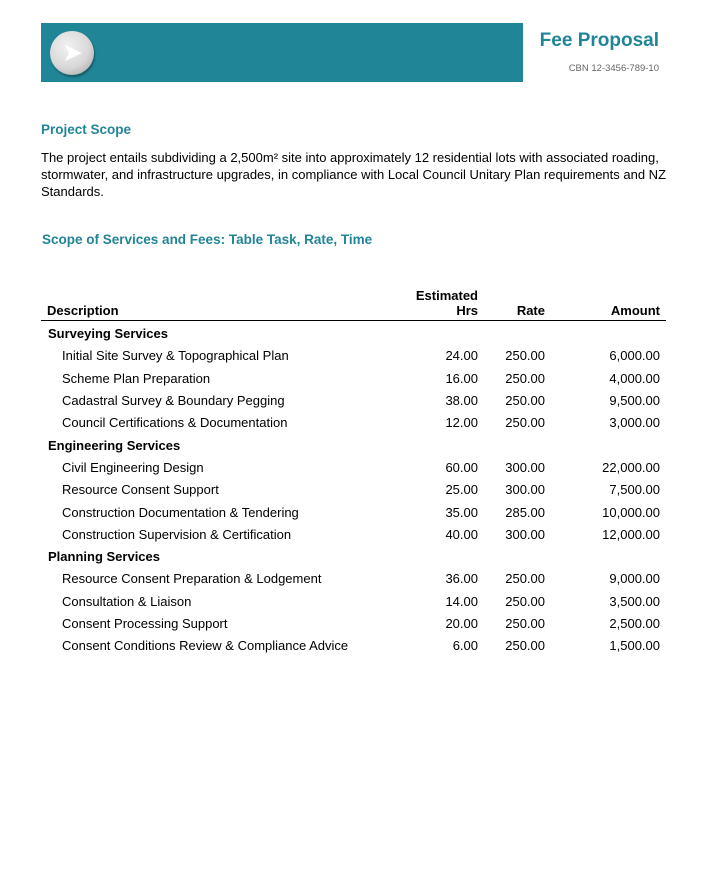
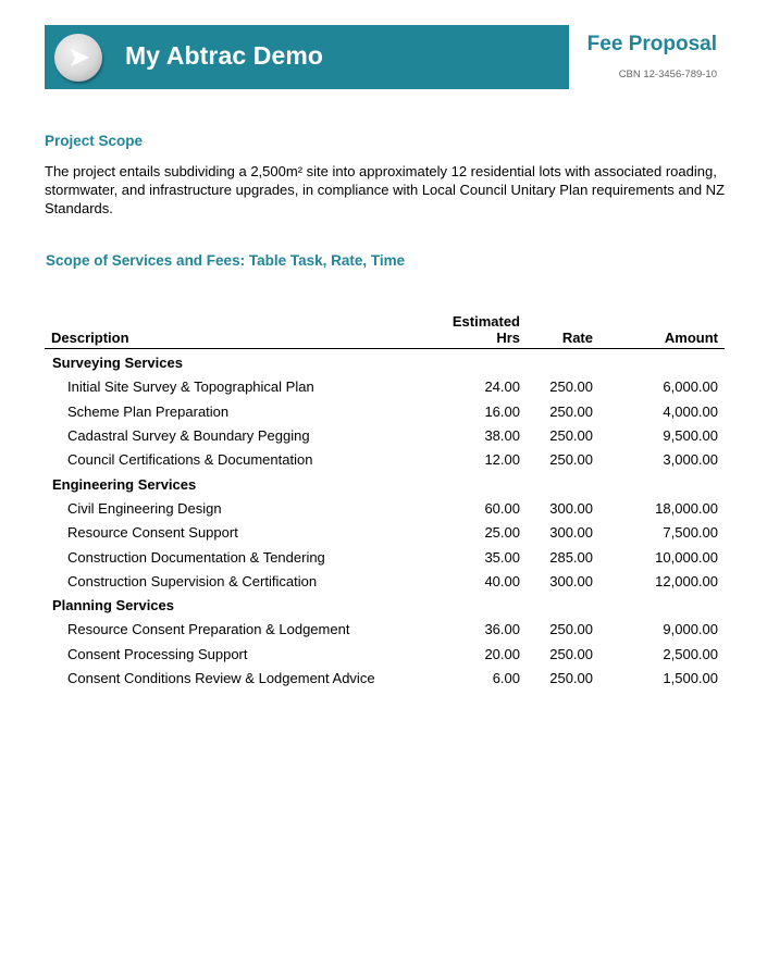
+ My Abtrac Demo
  Fee Proposal
  CBN 12-3456-789-10
  Project Scope
  The project entails subdividing a 2,500m² site into approximately 12 residential lots with associated roading, stormwater, and infrastructure upgrades, in compliance with Local Council Unitary Plan requirements and NZ Standards.
  Scope of Services and Fees: Table Task, Rate, Time
  Description	Estimated Hrs	Rate	Amount
  Surveying Services
  Initial Site Survey & Topographical Plan	24.00	250.00	6,000.00
  Scheme Plan Preparation	16.00	250.00	4,000.00
  Cadastral Survey & Boundary Pegging	38.00	250.00	9,500.00
  Council Certifications & Documentation	12.00	250.00	3,000.00
  Engineering Services
- Civil Engineering Design	60.00	300.00	22,000.00
+ Civil Engineering Design	60.00	300.00	18,000.00
  Resource Consent Support	25.00	300.00	7,500.00
  Construction Documentation & Tendering	35.00	285.00	10,000.00
  Construction Supervision & Certification	40.00	300.00	12,000.00
  Planning Services
  Resource Consent Preparation & Lodgement	36.00	250.00	9,000.00
- Consultation & Liaison	14.00	250.00	3,500.00
  Consent Processing Support	20.00	250.00	2,500.00
- Consent Conditions Review & Compliance Advice	6.00	250.00	1,500.00
+ Consent Conditions Review & Lodgement Advice	6.00	250.00	1,500.00
